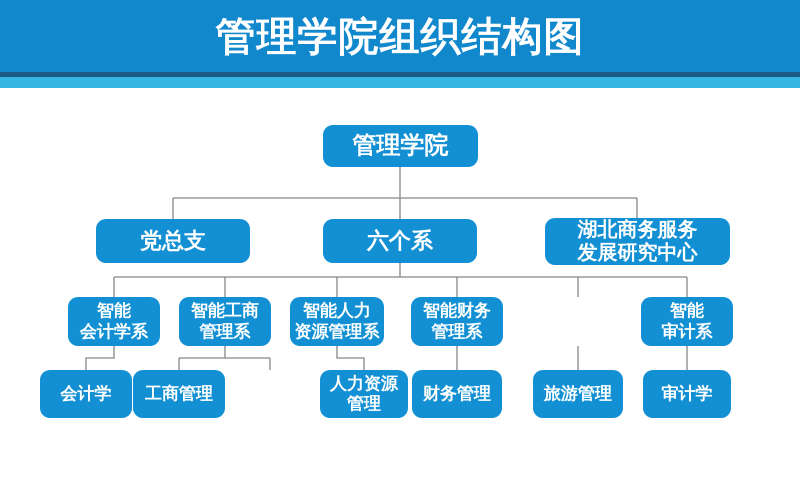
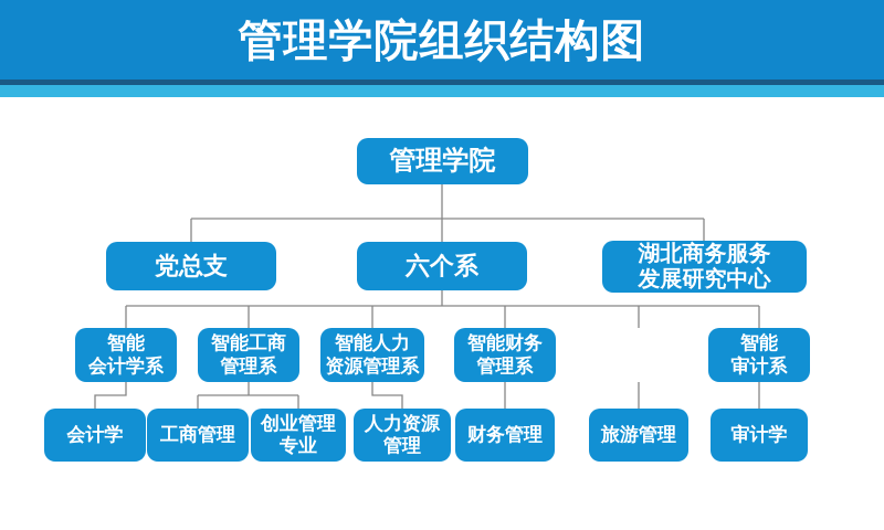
  管理学院组织结构图
  管理学院
  党总支
  六个系
  湖北商务服务
  发展研究中心
  智能
  会计学系
  智能工商
  管理系
  智能人力
  资源管理系
  智能财务
  管理系
  智能
  审计系
  会计学
  工商管理
+ 创业管理
+ 专业
  人力资源
  管理
  财务管理
  旅游管理
  审计学
